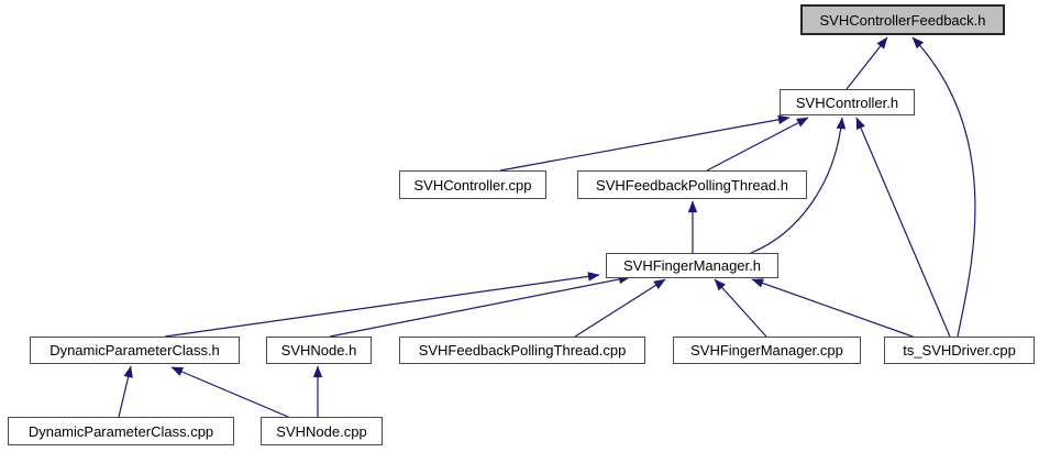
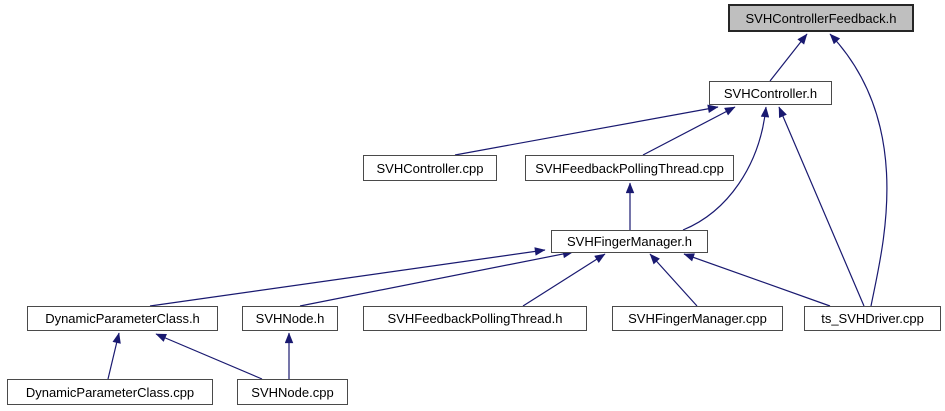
  SVHControllerFeedback.h
  SVHController.h
  SVHController.cpp
- SVHFeedbackPollingThread.h
+ SVHFeedbackPollingThread.cpp
  SVHFingerManager.h
  DynamicParameterClass.h
  SVHNode.h
- SVHFeedbackPollingThread.cpp
+ SVHFeedbackPollingThread.h
  SVHFingerManager.cpp
  ts_SVHDriver.cpp
  DynamicParameterClass.cpp
  SVHNode.cpp
